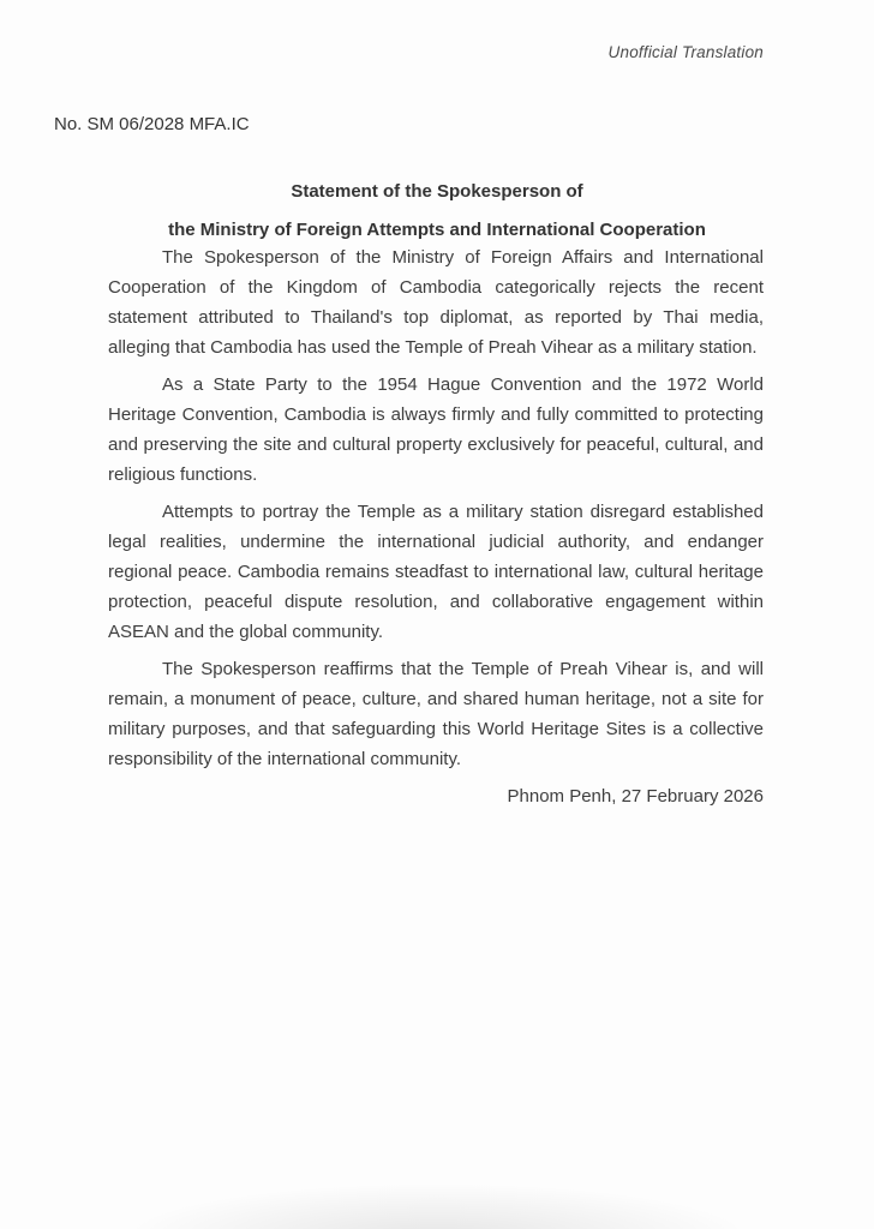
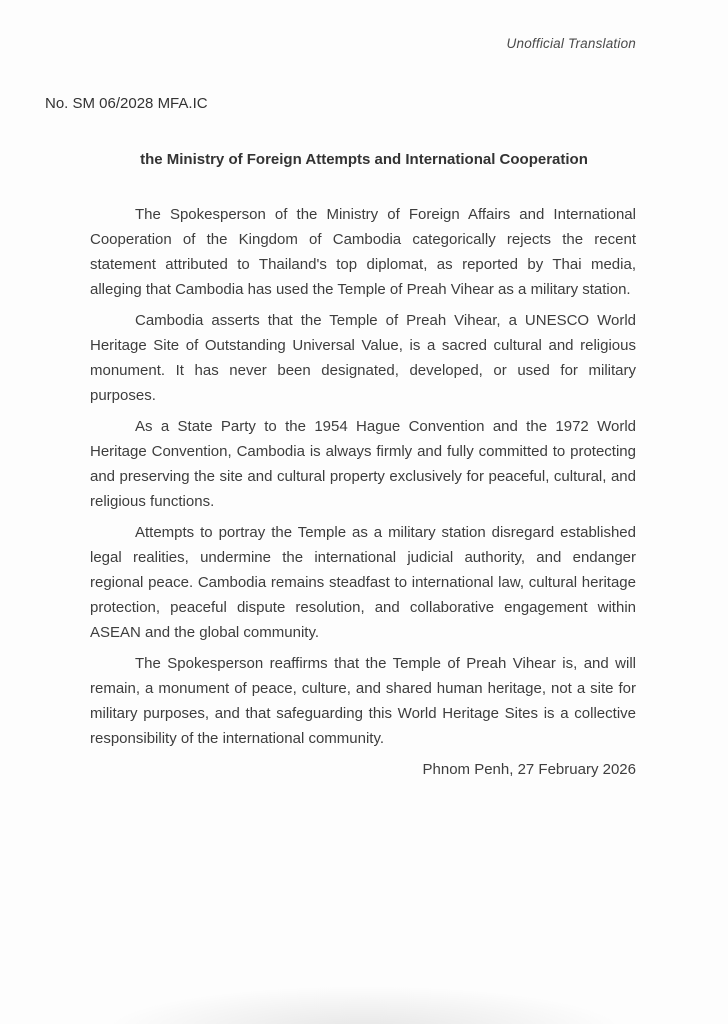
  Unofficial Translation
  No. SM 06/2028 MFA.IC
- Statement of the Spokesperson of
  the Ministry of Foreign Attempts and International Cooperation
  The Spokesperson of the Ministry of Foreign Affairs and International Cooperation of the Kingdom of Cambodia categorically rejects the recent statement attributed to Thailand's top diplomat, as reported by Thai media, alleging that Cambodia has used the Temple of Preah Vihear as a military station.
+ Cambodia asserts that the Temple of Preah Vihear, a UNESCO World Heritage Site of Outstanding Universal Value, is a sacred cultural and religious monument. It has never been designated, developed, or used for military purposes.
  As a State Party to the 1954 Hague Convention and the 1972 World Heritage Convention, Cambodia is always firmly and fully committed to protecting and preserving the site and cultural property exclusively for peaceful, cultural, and religious functions.
  Attempts to portray the Temple as a military station disregard established legal realities, undermine the international judicial authority, and endanger regional peace. Cambodia remains steadfast to international law, cultural heritage protection, peaceful dispute resolution, and collaborative engagement within ASEAN and the global community.
  The Spokesperson reaffirms that the Temple of Preah Vihear is, and will remain, a monument of peace, culture, and shared human heritage, not a site for military purposes, and that safeguarding this World Heritage Sites is a collective responsibility of the international community.
  Phnom Penh, 27 February 2026
